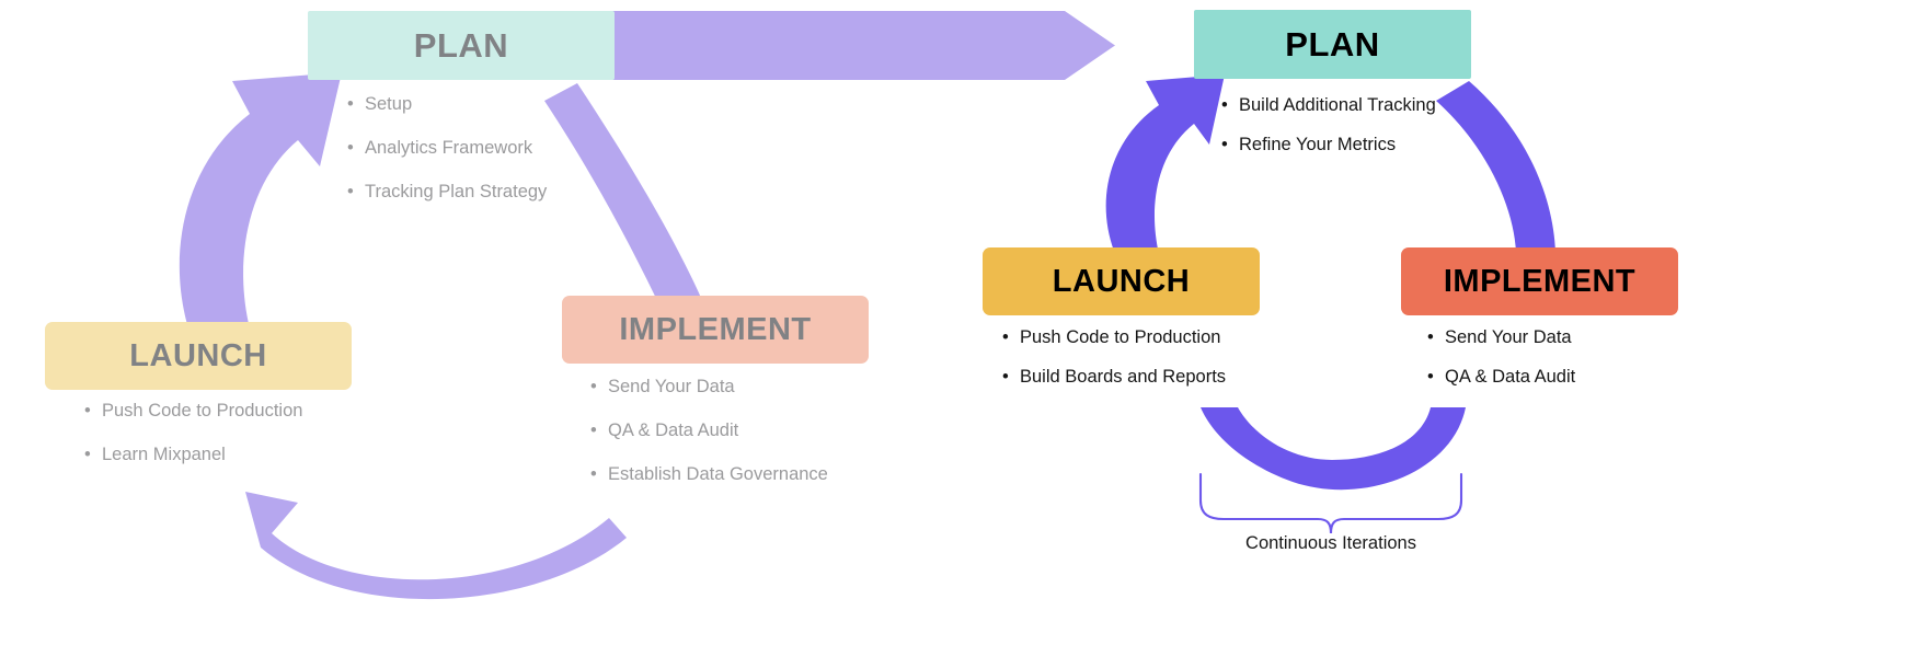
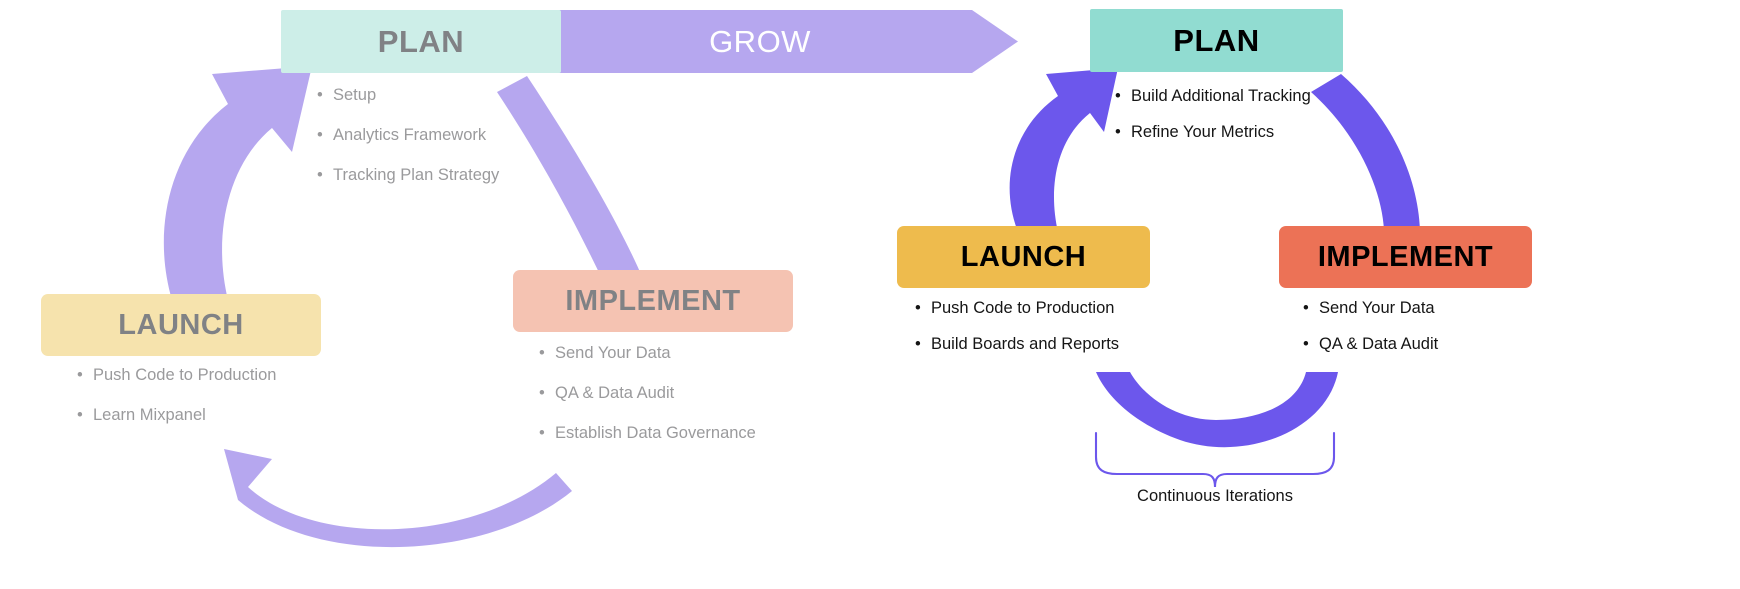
+ GROW
  PLAN
  •
  Setup
  •
  Analytics Framework
  •
  Tracking Plan Strategy
  LAUNCH
  •
  Push Code to Production
  •
  Learn Mixpanel
  IMPLEMENT
  •
  Send Your Data
  •
  QA & Data Audit
  •
  Establish Data Governance
  PLAN
  •
  Build Additional Tracking
  •
  Refine Your Metrics
  LAUNCH
  •
  Push Code to Production
  •
  Build Boards and Reports
  IMPLEMENT
  •
  Send Your Data
  •
  QA & Data Audit
  Continuous Iterations
